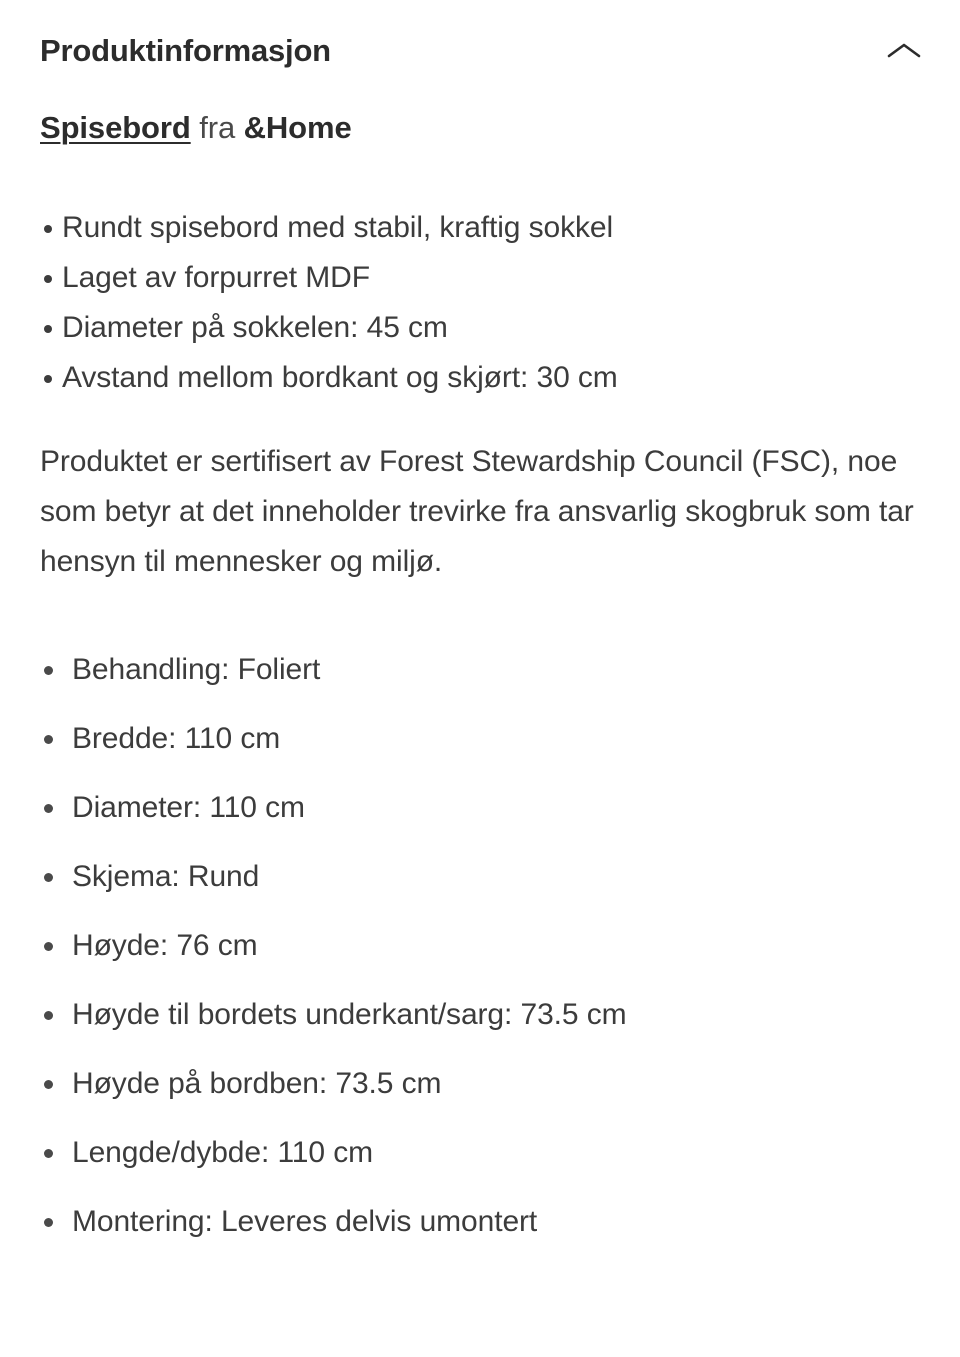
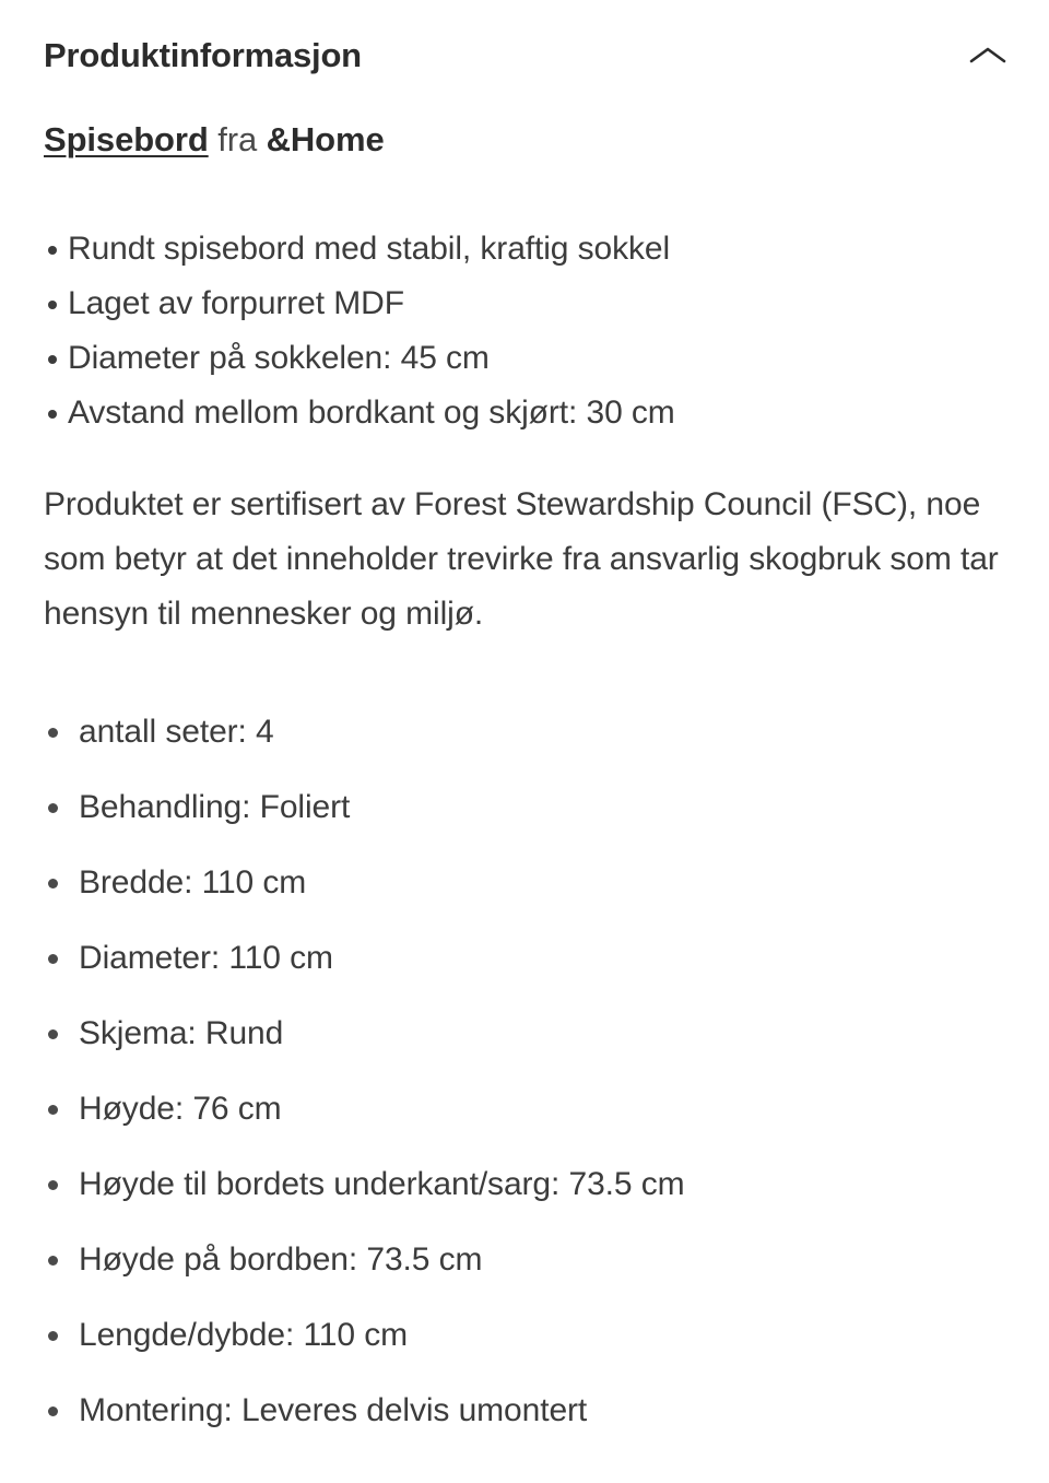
  Produktinformasjon
  Spisebord fra &Home
  Rundt spisebord med stabil, kraftig sokkel
  Laget av forpurret MDF
  Diameter på sokkelen: 45 cm
  Avstand mellom bordkant og skjørt: 30 cm
  Produktet er sertifisert av Forest Stewardship Council (FSC), noe som betyr at det inneholder trevirke fra ansvarlig skogbruk som tar hensyn til mennesker og miljø.
+ antall seter: 4
  Behandling: Foliert
  Bredde: 110 cm
  Diameter: 110 cm
  Skjema: Rund
  Høyde: 76 cm
  Høyde til bordets underkant/sarg: 73.5 cm
  Høyde på bordben: 73.5 cm
  Lengde/dybde: 110 cm
  Montering: Leveres delvis umontert
